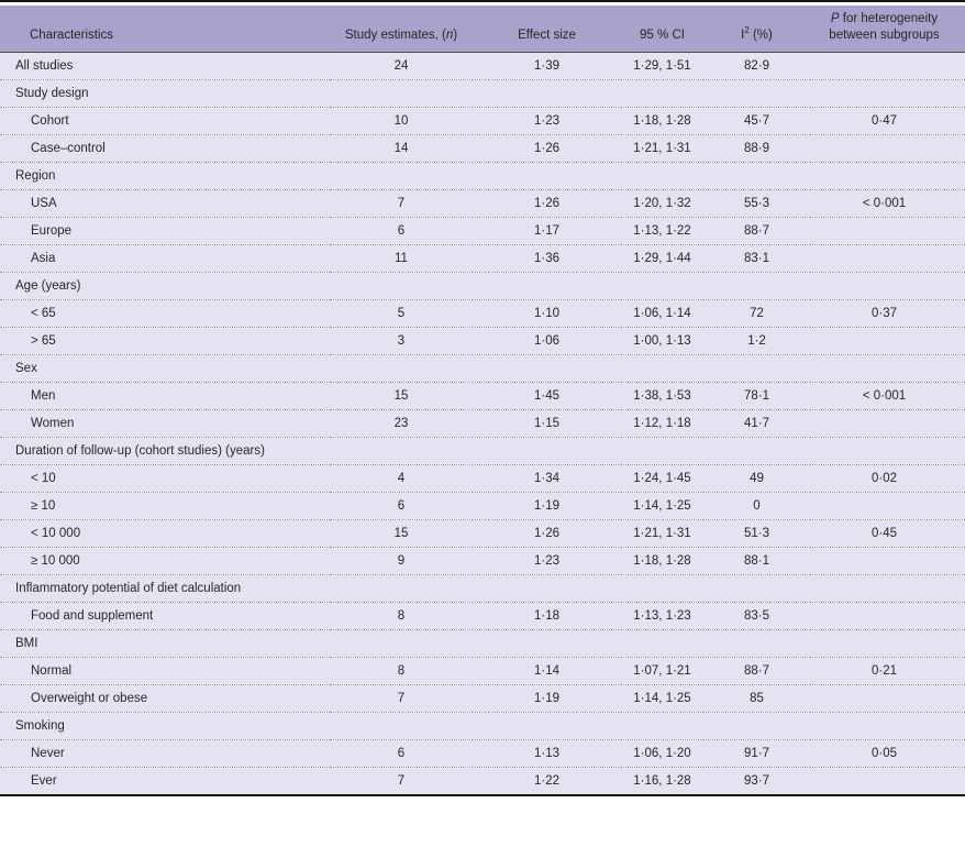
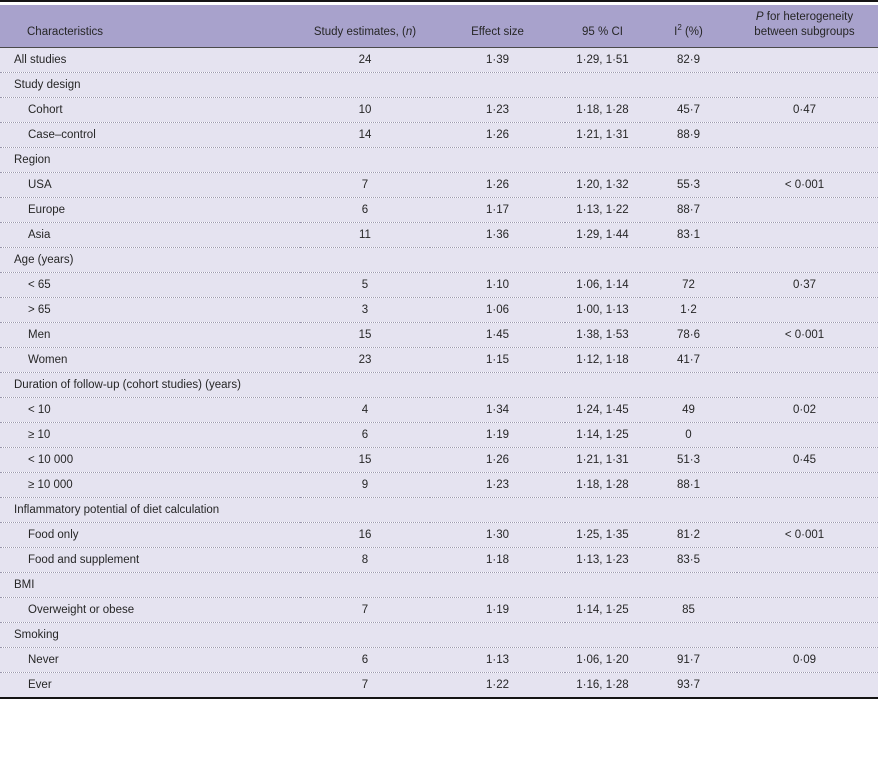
  Characteristics	Study estimates, (n)	Effect size	95 % CI	I2 (%)	P for heterogeneitybetween subgroups
  All studies	24	1·39	1·29, 1·51	82·9
  Study design
  Cohort	10	1·23	1·18, 1·28	45·7	0·47
  Case–control	14	1·26	1·21, 1·31	88·9
  Region
  USA	7	1·26	1·20, 1·32	55·3	< 0·001
  Europe	6	1·17	1·13, 1·22	88·7
  Asia	11	1·36	1·29, 1·44	83·1
  Age (years)
  < 65	5	1·10	1·06, 1·14	72	0·37
  > 65	3	1·06	1·00, 1·13	1·2
- Sex
- Men	15	1·45	1·38, 1·53	78·1	< 0·001
+ Men	15	1·45	1·38, 1·53	78·6	< 0·001
  Women	23	1·15	1·12, 1·18	41·7
  Duration of follow-up (cohort studies) (years)
  < 10	4	1·34	1·24, 1·45	49	0·02
  ≥ 10	6	1·19	1·14, 1·25	0
  < 10 000	15	1·26	1·21, 1·31	51·3	0·45
  ≥ 10 000	9	1·23	1·18, 1·28	88·1
  Inflammatory potential of diet calculation
+ Food only	16	1·30	1·25, 1·35	81·2	< 0·001
  Food and supplement	8	1·18	1·13, 1·23	83·5
  BMI
- Normal	8	1·14	1·07, 1·21	88·7	0·21
  Overweight or obese	7	1·19	1·14, 1·25	85
  Smoking
- Never	6	1·13	1·06, 1·20	91·7	0·05
+ Never	6	1·13	1·06, 1·20	91·7	0·09
  Ever	7	1·22	1·16, 1·28	93·7
